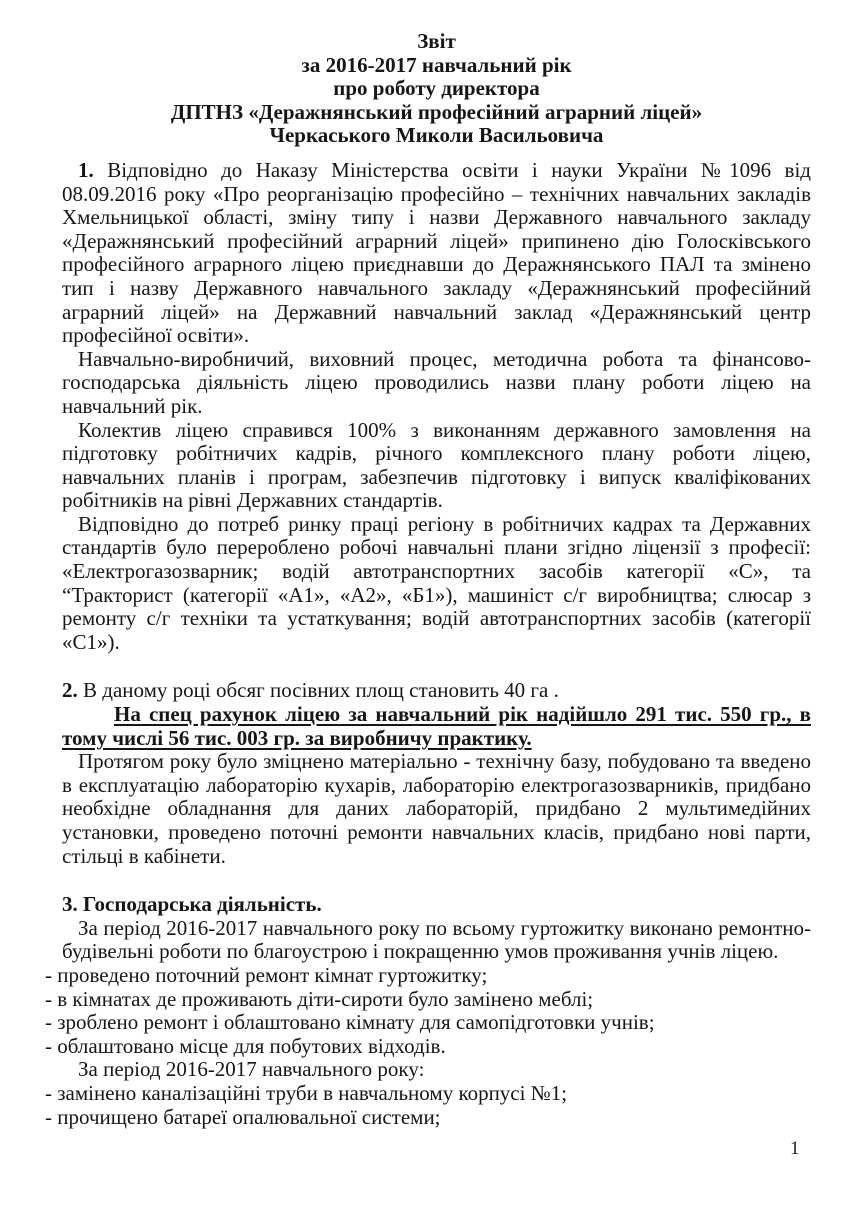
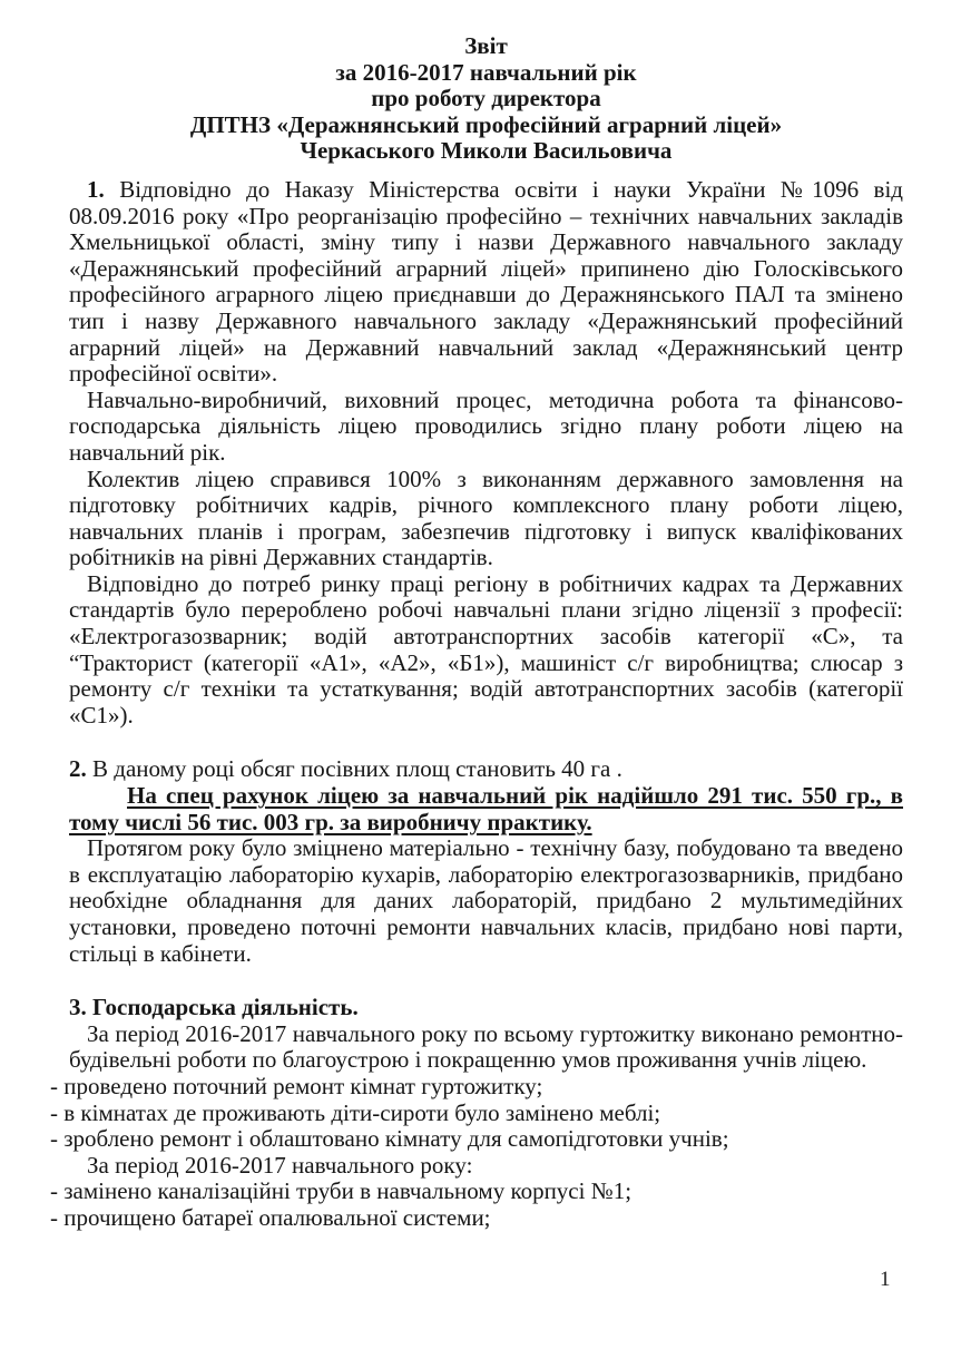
  Звіт
  за 2016-2017 навчальний рік
  про роботу директора
  ДПТНЗ «Деражнянський професійний аграрний ліцей»
  Черкаського Миколи Васильовича
  1. Відповідно до Наказу Міністерства освіти і науки України №1096 від 08.09.2016 року «Про реорганізацію професійно – технічних навчальних закладів Хмельницької області, зміну типу і назви Державного навчального закладу «Деражнянський професійний аграрний ліцей» припинено дію Голосківського професійного аграрного ліцею приєднавши до Деражнянського ПАЛ та змінено тип і назву Державного навчального закладу «Деражнянський професійний аграрний ліцей» на Державний навчальний заклад «Деражнянський центр професійної освіти».
- Навчально-виробничий, виховний процес, методична робота та фінансово-господарська діяльність ліцею проводились назви плану роботи ліцею на навчальний рік.
+ Навчально-виробничий, виховний процес, методична робота та фінансово-господарська діяльність ліцею проводились згідно плану роботи ліцею на навчальний рік.
  Колектив ліцею справився 100% з виконанням державного замовлення на підготовку робітничих кадрів, річного комплексного плану роботи ліцею, навчальних планів і програм, забезпечив підготовку і випуск кваліфікованих робітників на рівні Державних стандартів.
  Відповідно до потреб ринку праці регіону в робітничих кадрах та Державних стандартів було перероблено робочі навчальні плани згідно ліцензії з професії: «Електрогазозварник; водій автотранспортних засобів категорії «С», та “Тракторист (категорії «А1», «А2», «Б1»), машиніст с/г виробництва; слюсар з ремонту с/г техніки та устаткування; водій автотранспортних засобів (категорії «С1»).
  2. В даному році обсяг посівних площ становить 40 га .
  На спец рахунок ліцею за навчальний рік надійшло 291 тис. 550 гр., в тому числі 56 тис. 003 гр. за виробничу практику.
  Протягом року було зміцнено матеріально - технічну базу, побудовано та введено в експлуатацію лабораторію кухарів, лабораторію електрогазозварників, придбано необхідне обладнання для даних лабораторій, придбано 2 мультимедійних установки, проведено поточні ремонти навчальних класів, придбано нові парти, стільці в кабінети.
  3. Господарська діяльність.
  За період 2016-2017 навчального року по всьому гуртожитку виконано ремонтно-будівельні роботи по благоустрою і покращенню умов проживання учнів ліцею.
  - проведено поточний ремонт кімнат гуртожитку;
  - в кімнатах де проживають діти-сироти було замінено меблі;
  - зроблено ремонт і облаштовано кімнату для самопідготовки учнів;
- - облаштовано місце для побутових відходів.
  За період 2016-2017 навчального року:
  - замінено каналізаційні труби в навчальному корпусі №1;
  - прочищено батареї опалювальної системи;
  1
